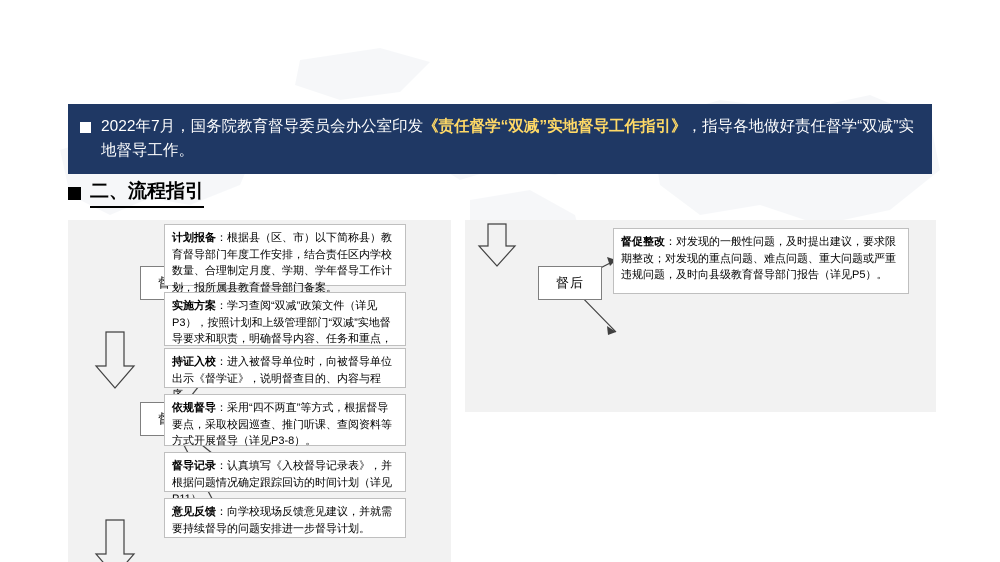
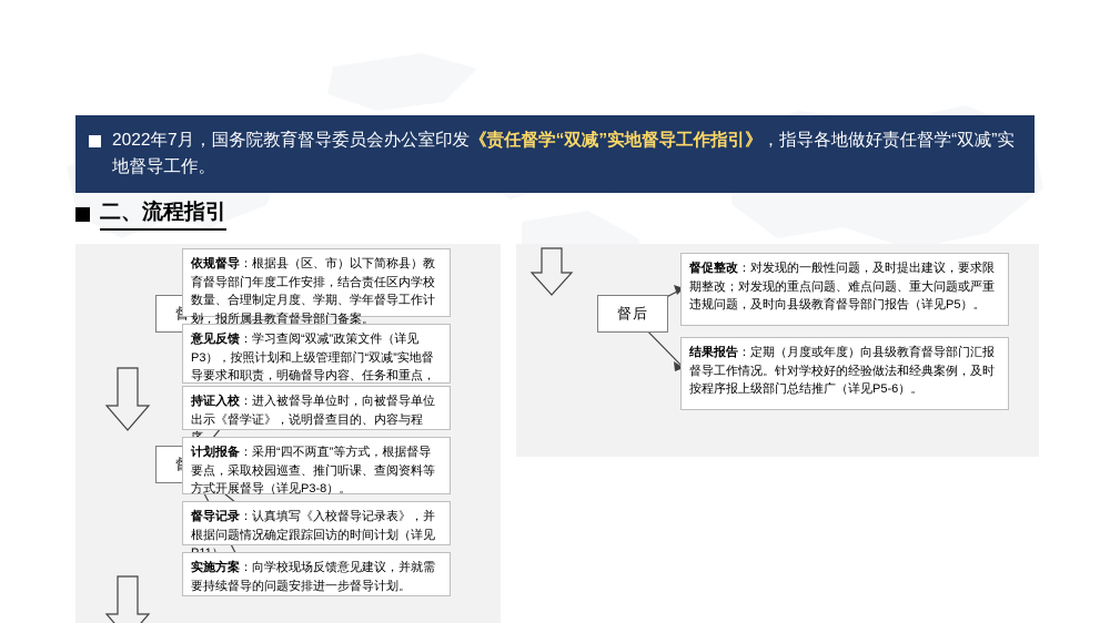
  2022年7月，国务院教育督导委员会办公室印发《责任督学“双减”实地督导工作指引》，指导各地做好责任督学“双减”实地督导工作。
  二、流程指引
  督后
- 计划报备：根据县（区、市）以下简称县）教育督导部门年度工作安排，结合责任区内学校数量、合理制定月度、学期、学年督导工作计划，报所属县教育督导部门备案。
+ 依规督导：根据县（区、市）以下简称县）教育督导部门年度工作安排，结合责任区内学校数量、合理制定月度、学期、学年督导工作计划，报所属县教育督导部门备案。
- 实施方案：学习查阅“双减”政策文件（详见P3），按照计划和上级管理部门“双减”实地督导要求和职责，明确督导内容、任务和重点，
+ 意见反馈：学习查阅“双减”政策文件（详见P3），按照计划和上级管理部门“双减”实地督导要求和职责，明确督导内容、任务和重点，
  持证入校：进入被督导单位时，向被督导单位出示《督学证》，说明督查目的、内容与程
- 依规督导：采用“四不两直”等方式，根据督导要点，采取校园巡查、推门听课、查阅资料等方式开展督导（详见P3-8）。
+ 计划报备：采用“四不两直”等方式，根据督导要点，采取校园巡查、推门听课、查阅资料等方式开展督导（详见P3-8）。
  督导记录：认真填写《入校督导记录表》，并根据问题情况确定跟踪回访的时间计划（详见
- 意见反馈：向学校现场反馈意见建议，并就需要持续督导的问题安排进一步督导计划。
+ 实施方案：向学校现场反馈意见建议，并就需要持续督导的问题安排进一步督导计划。
  督促整改：对发现的一般性问题，及时提出建议，要求限期整改；对发现的重点问题、难点问题、重大问题或严重违规问题，及时向县级教育督导部门报告（详见P5）。
+ 结果报告：定期（月度或年度）向县级教育督导部门汇报督导工作情况。针对学校好的经验做法和经典案例，及时按程序报上级部门总结推广（详见P5-6）。
